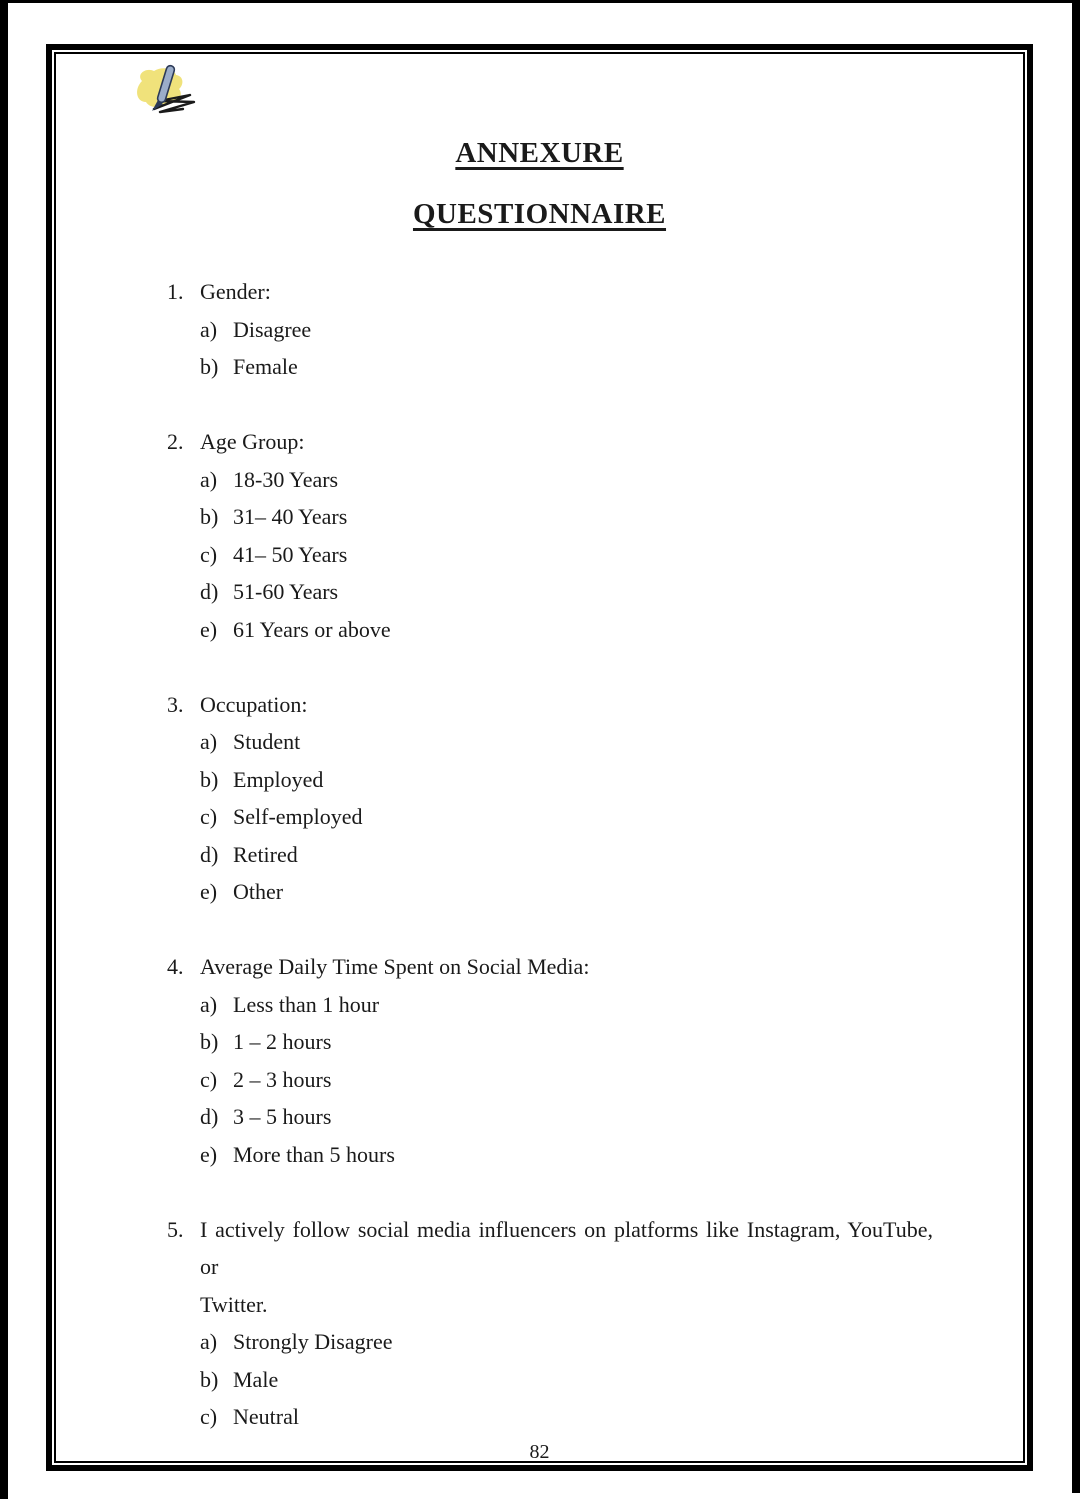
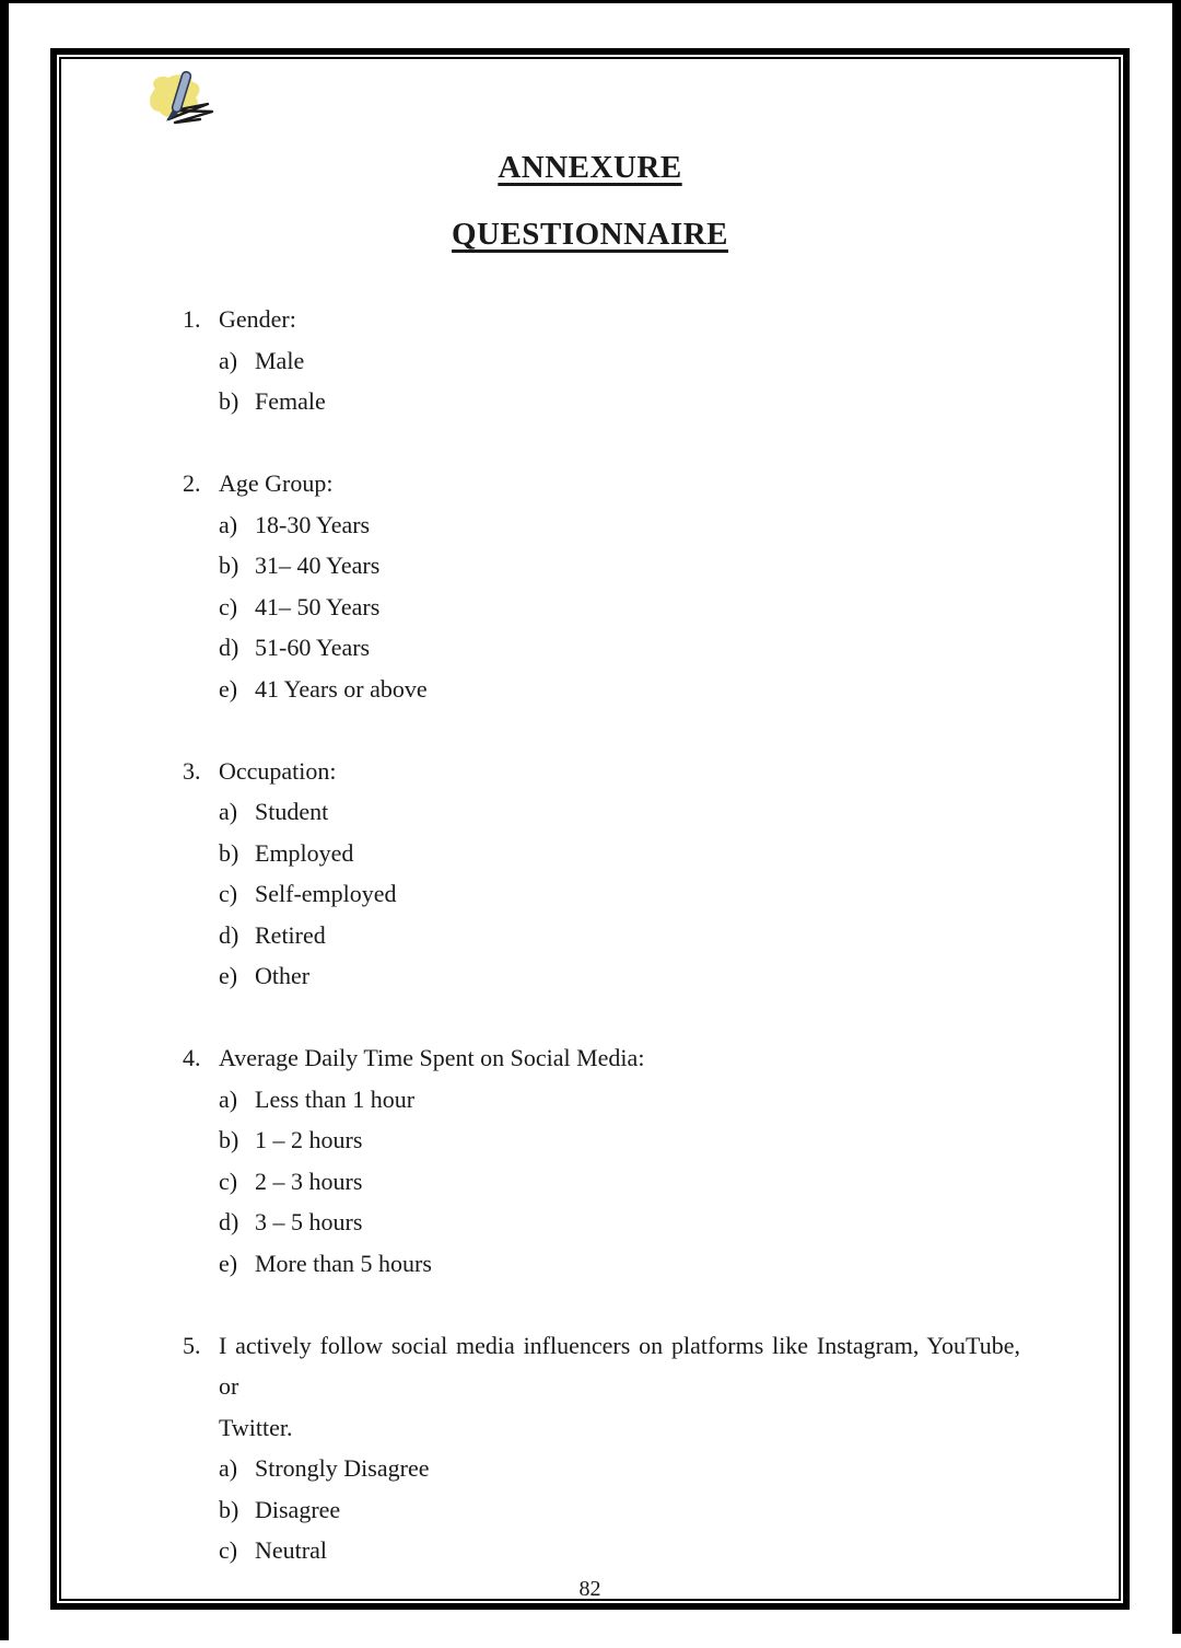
  ANNEXURE
  QUESTIONNAIRE
  1.
  Gender:
  a)
- Disagree
+ Male
  b)
  Female
  2.
  Age Group:
  a)
  18-30 Years
  b)
  31– 40 Years
  c)
  41– 50 Years
  d)
  51-60 Years
  e)
- 61 Years or above
+ 41 Years or above
  3.
  Occupation:
  a)
  Student
  b)
  Employed
  c)
  Self-employed
  d)
  Retired
  e)
  Other
  4.
  Average Daily Time Spent on Social Media:
  a)
  Less than 1 hour
  b)
  1 – 2 hours
  c)
  2 – 3 hours
  d)
  3 – 5 hours
  e)
  More than 5 hours
  5.
  I actively follow social media influencers on platforms like Instagram, YouTube, or
  Twitter.
  a)
  Strongly Disagree
  b)
- Male
+ Disagree
  c)
  Neutral
  82
